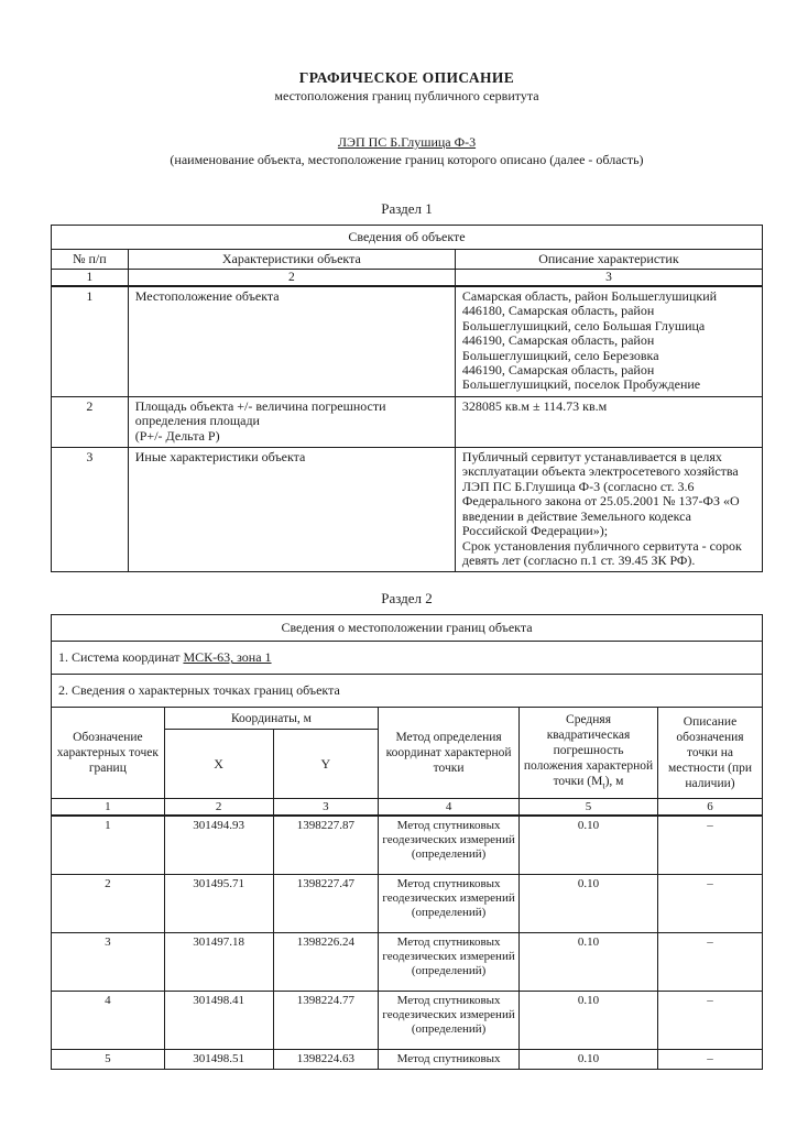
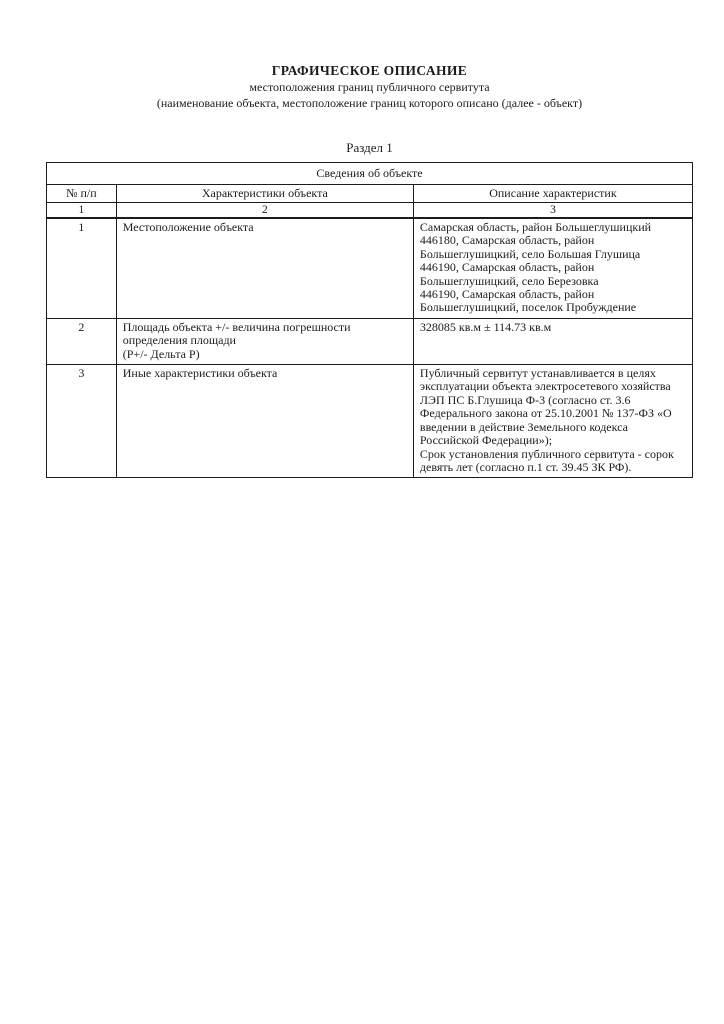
  ГРАФИЧЕСКОЕ ОПИСАНИЕ
  местоположения границ публичного сервитута
- ЛЭП ПС Б.Глушица Ф-3
- (наименование объекта, местоположение границ которого описано (далее - область)
+ (наименование объекта, местоположение границ которого описано (далее - объект)
  Раздел 1
  Сведения об объекте
  № п/п	Характеристики объекта	Описание характеристик
  1	2	3
  1	Местоположение объекта	Самарская область, район Большеглушицкий 446180, Самарская область, район Большеглушицкий, село Большая Глушица 446190, Самарская область, район Большеглушицкий, село Березовка 446190, Самарская область, район Большеглушицкий, поселок Пробуждение
  2	Площадь объекта +/- величина погрешности определения площади (P+/- Дельта P)	328085 кв.м ± 114.73 кв.м
- 3	Иные характеристики объекта	Публичный сервитут устанавливается в целях эксплуатации объекта электросетевого хозяйства ЛЭП ПС Б.Глушица Ф-3 (согласно ст. 3.6 Федерального закона от 25.05.2001 № 137-ФЗ «О введении в действие Земельного кодекса Российской Федерации»); Срок установления публичного сервитута - сорок девять лет (согласно п.1 ст. 39.45 ЗК РФ).
+ 3	Иные характеристики объекта	Публичный сервитут устанавливается в целях эксплуатации объекта электросетевого хозяйства ЛЭП ПС Б.Глушица Ф-3 (согласно ст. 3.6 Федерального закона от 25.10.2001 № 137-ФЗ «О введении в действие Земельного кодекса Российской Федерации»); Срок установления публичного сервитута - сорок девять лет (согласно п.1 ст. 39.45 ЗК РФ).
- Раздел 2
- Сведения о местоположении границ объекта
- 1. Система координат МСК-63, зона 1
- 2. Сведения о характерных точках границ объекта
- Обозначение характерных точек границ	Координаты, м	Метод определения координат характерной точки	Средняя квадратическая погрешность положения характерной точки (Мt), м	Описание обозначения точки на местности (при наличии)
- X	Y
- 1	2	3	4	5	6
- 1	301494.93	1398227.87	Метод спутниковых геодезических измерений (определений)	0.10	–
- 2	301495.71	1398227.47	Метод спутниковых геодезических измерений (определений)	0.10	–
- 3	301497.18	1398226.24	Метод спутниковых геодезических измерений (определений)	0.10	–
- 4	301498.41	1398224.77	Метод спутниковых геодезических измерений (определений)	0.10	–
- 5	301498.51	1398224.63	Метод спутниковых	0.10	–
